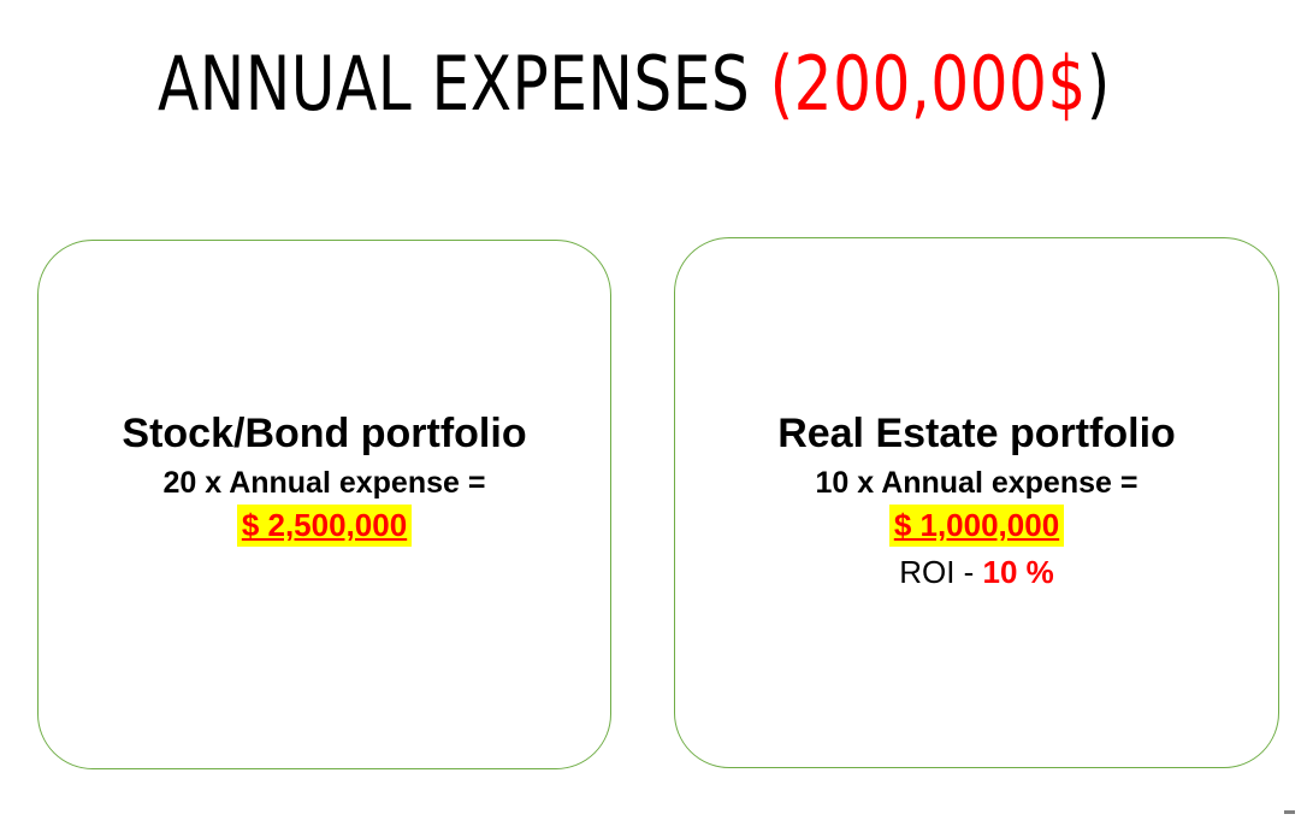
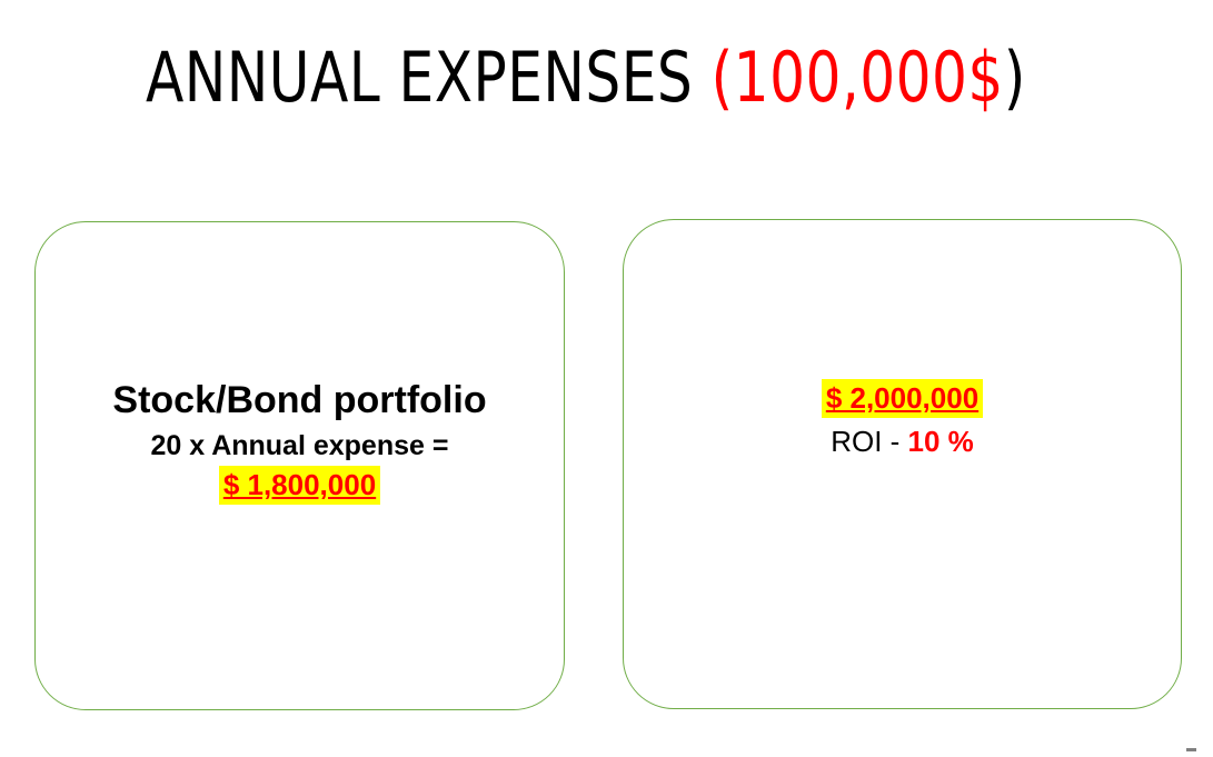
- ANNUAL EXPENSES (200,000$)
+ ANNUAL EXPENSES (100,000$)
  Stock/Bond portfolio
  20 x Annual expense =
- $ 2,500,000
+ $ 1,800,000
- Real Estate portfolio
- 10 x Annual expense =
- $ 1,000,000
+ $ 2,000,000
  ROI - 10 %
